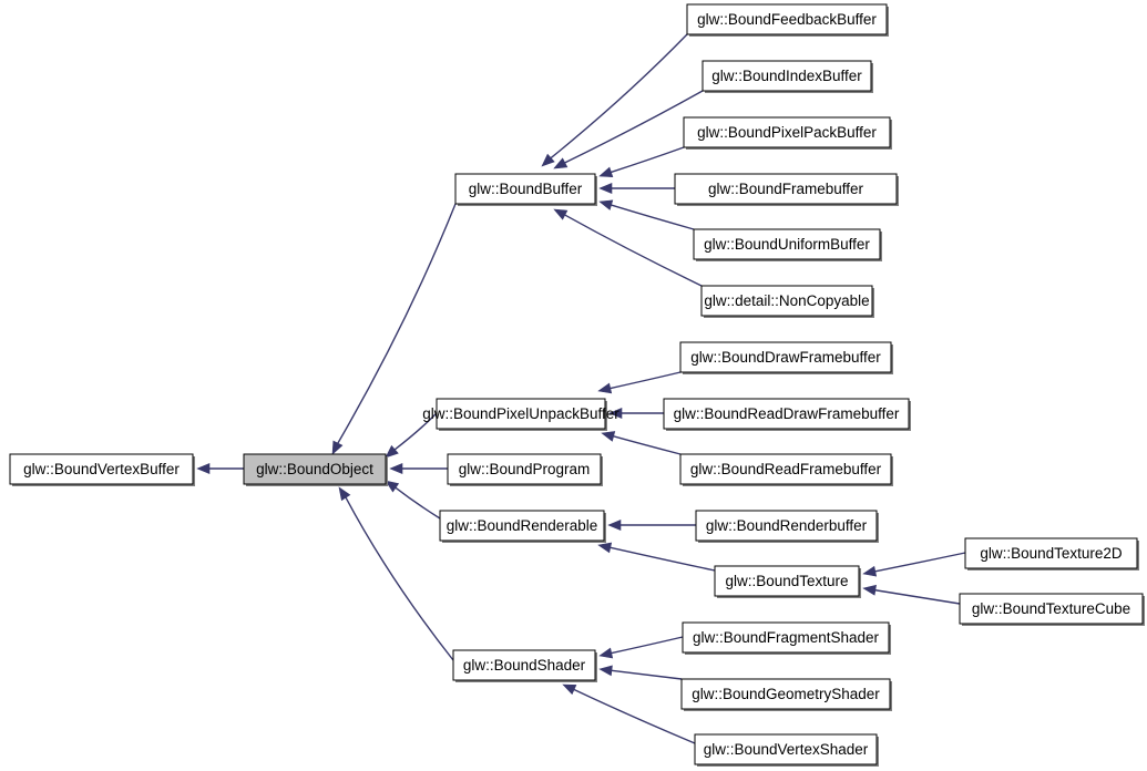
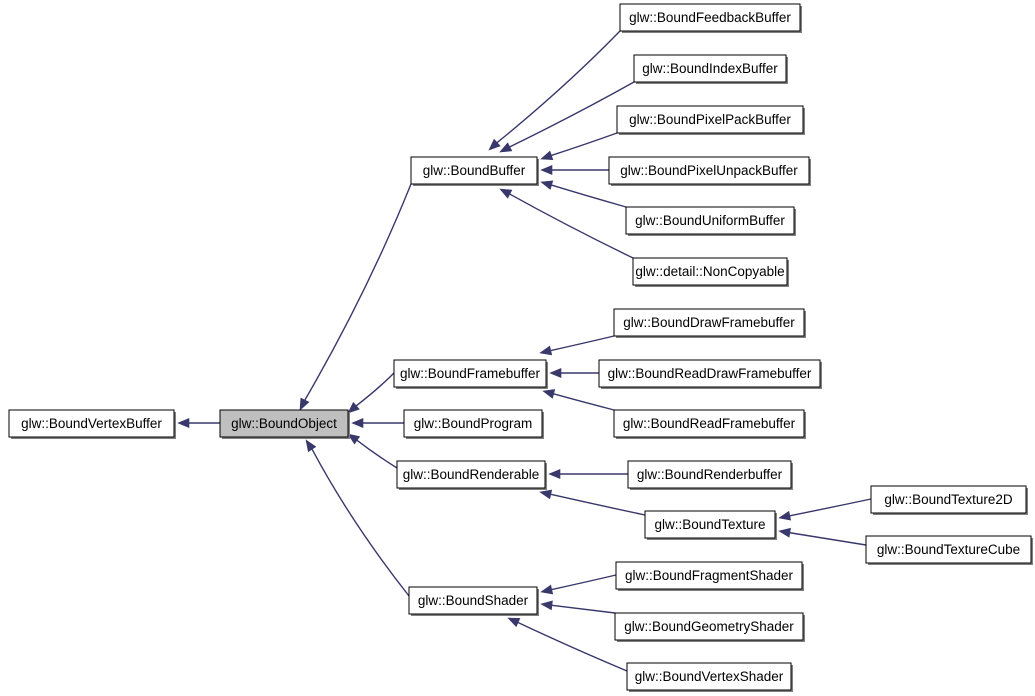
  glw::BoundVertexBuffer
  glw::BoundObject
  glw::BoundBuffer
- glw::BoundPixelUnpackBuffer
+ glw::BoundFramebuffer
  glw::BoundProgram
  glw::BoundRenderable
  glw::BoundShader
  glw::BoundFeedbackBuffer
  glw::BoundIndexBuffer
  glw::BoundPixelPackBuffer
- glw::BoundFramebuffer
+ glw::BoundPixelUnpackBuffer
  glw::BoundUniformBuffer
  glw::detail::NonCopyable
  glw::BoundDrawFramebuffer
  glw::BoundReadDrawFramebuffer
  glw::BoundReadFramebuffer
  glw::BoundRenderbuffer
  glw::BoundTexture
  glw::BoundFragmentShader
  glw::BoundGeometryShader
  glw::BoundVertexShader
  glw::BoundTexture2D
  glw::BoundTextureCube
